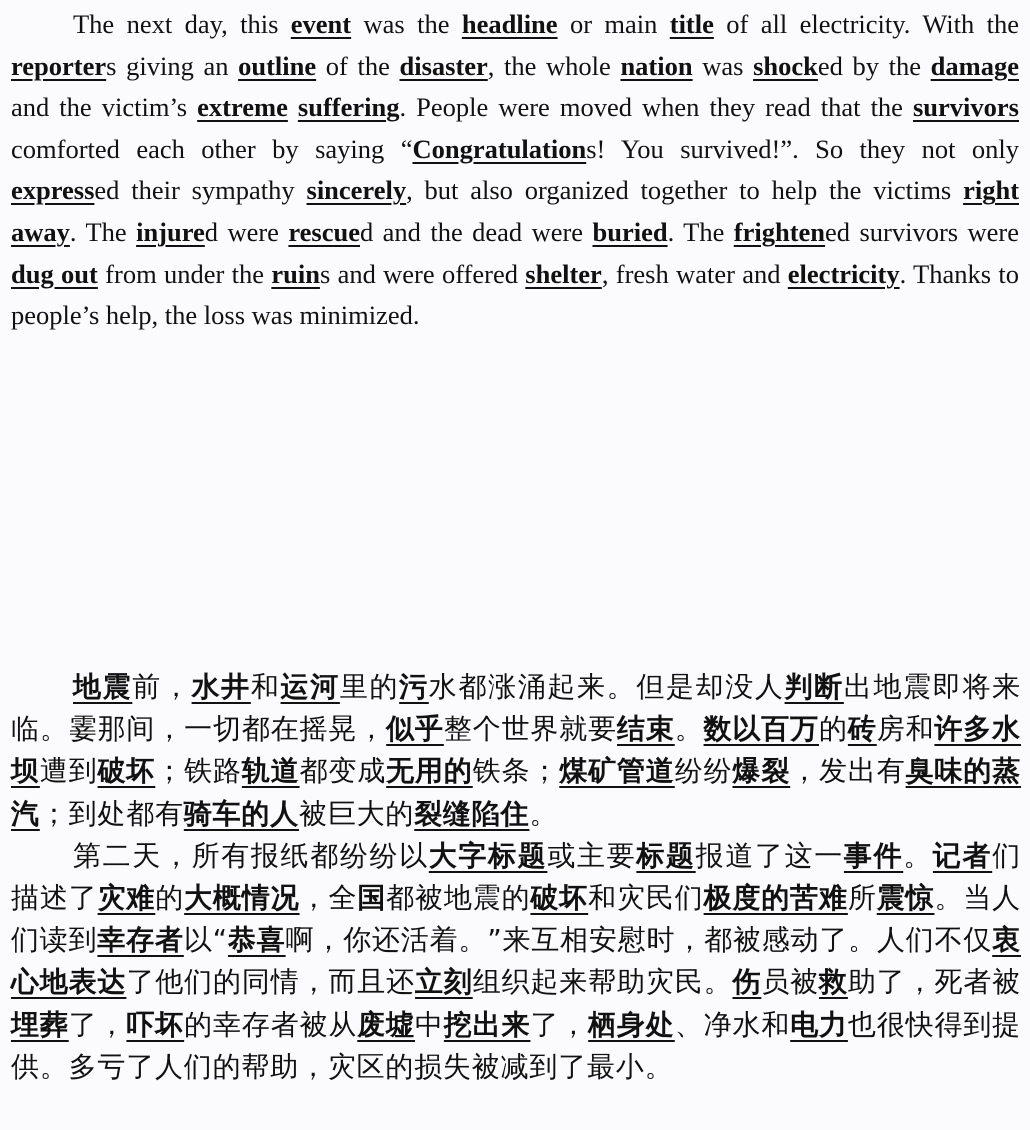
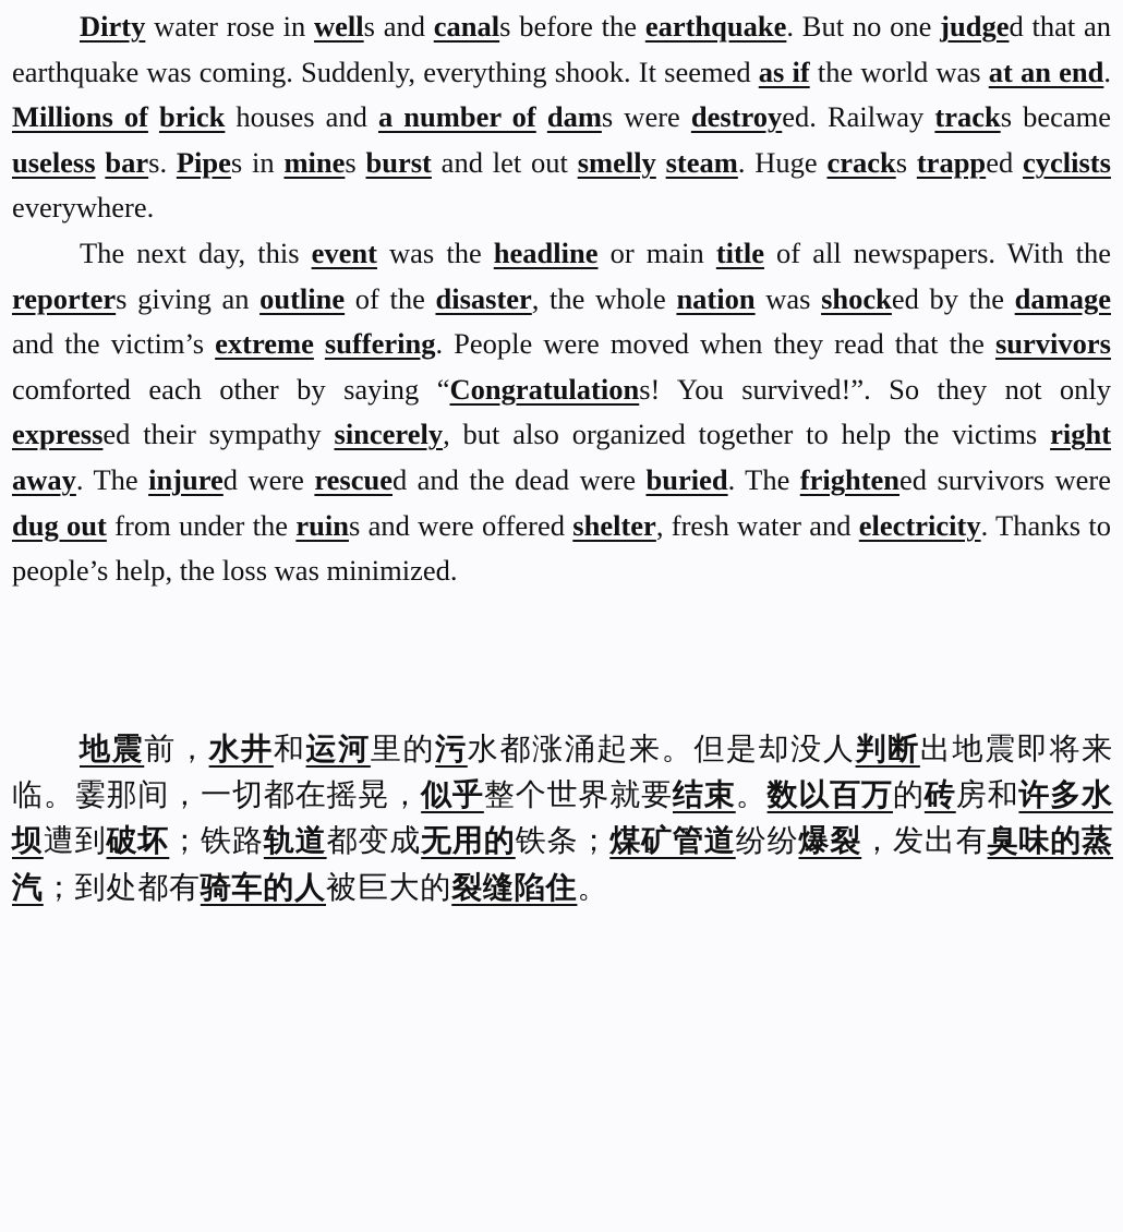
+ Dirty water rose in wells and canals before the earthquake. But no one judged that an earthquake was coming. Suddenly, everything shook. It seemed as if the world was at an end. Millions of brick houses and a number of dams were destroyed. Railway tracks became useless bars. Pipes in mines burst and let out smelly steam. Huge cracks trapped cyclists everywhere.
- The next day, this event was the headline or main title of all electricity. With the reporters giving an outline of the disaster, the whole nation was shocked by the damage and the victim’s extreme suffering. People were moved when they read that the survivors comforted each other by saying “Congratulations! You survived!”. So they not only expressed their sympathy sincerely, but also organized together to help the victims right away. The injured were rescued and the dead were buried. The frightened survivors were dug out from under the ruins and were offered shelter, fresh water and electricity. Thanks to people’s help, the loss was minimized.
+ The next day, this event was the headline or main title of all newspapers. With the reporters giving an outline of the disaster, the whole nation was shocked by the damage and the victim’s extreme suffering. People were moved when they read that the survivors comforted each other by saying “Congratulations! You survived!”. So they not only expressed their sympathy sincerely, but also organized together to help the victims right away. The injured were rescued and the dead were buried. The frightened survivors were dug out from under the ruins and were offered shelter, fresh water and electricity. Thanks to people’s help, the loss was minimized.
  地震前，水井和运河里的污水都涨涌起来。但是却没人判断出地震即将来临。霎那间，一切都在摇晃，似乎整个世界就要结束。数以百万的砖房和许多水坝遭到破坏；铁路轨道都变成无用的铁条；煤矿管道纷纷爆裂，发出有臭味的蒸汽；到处都有骑车的人被巨大的裂缝陷住。
- 第二天，所有报纸都纷纷以大字标题或主要标题报道了这一事件。记者们描述了灾难的大概情况，全国都被地震的破坏和灾民们极度的苦难所震惊。当人们读到幸存者以“恭喜啊，你还活着。”来互相安慰时，都被感动了。人们不仅衷心地表达了他们的同情，而且还立刻组织起来帮助灾民。伤员被救助了，死者被埋葬了，吓坏的幸存者被从废墟中挖出来了，栖身处、净水和电力也很快得到提供。多亏了人们的帮助，灾区的损失被减到了最小。
